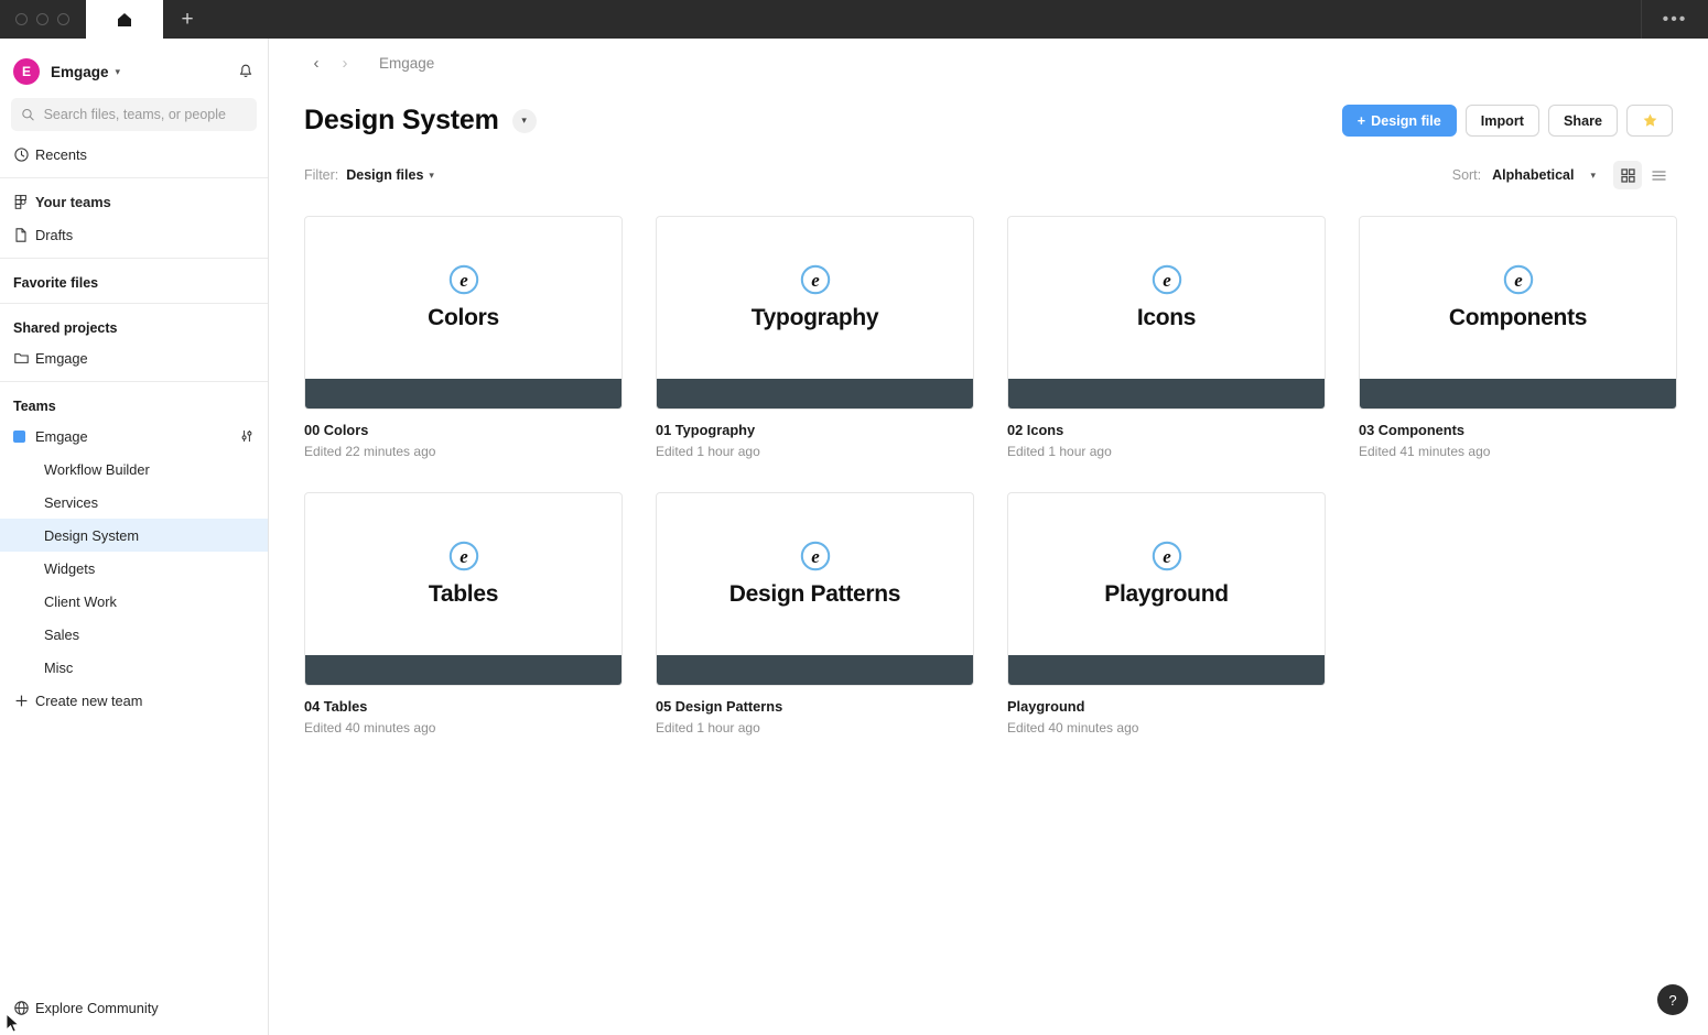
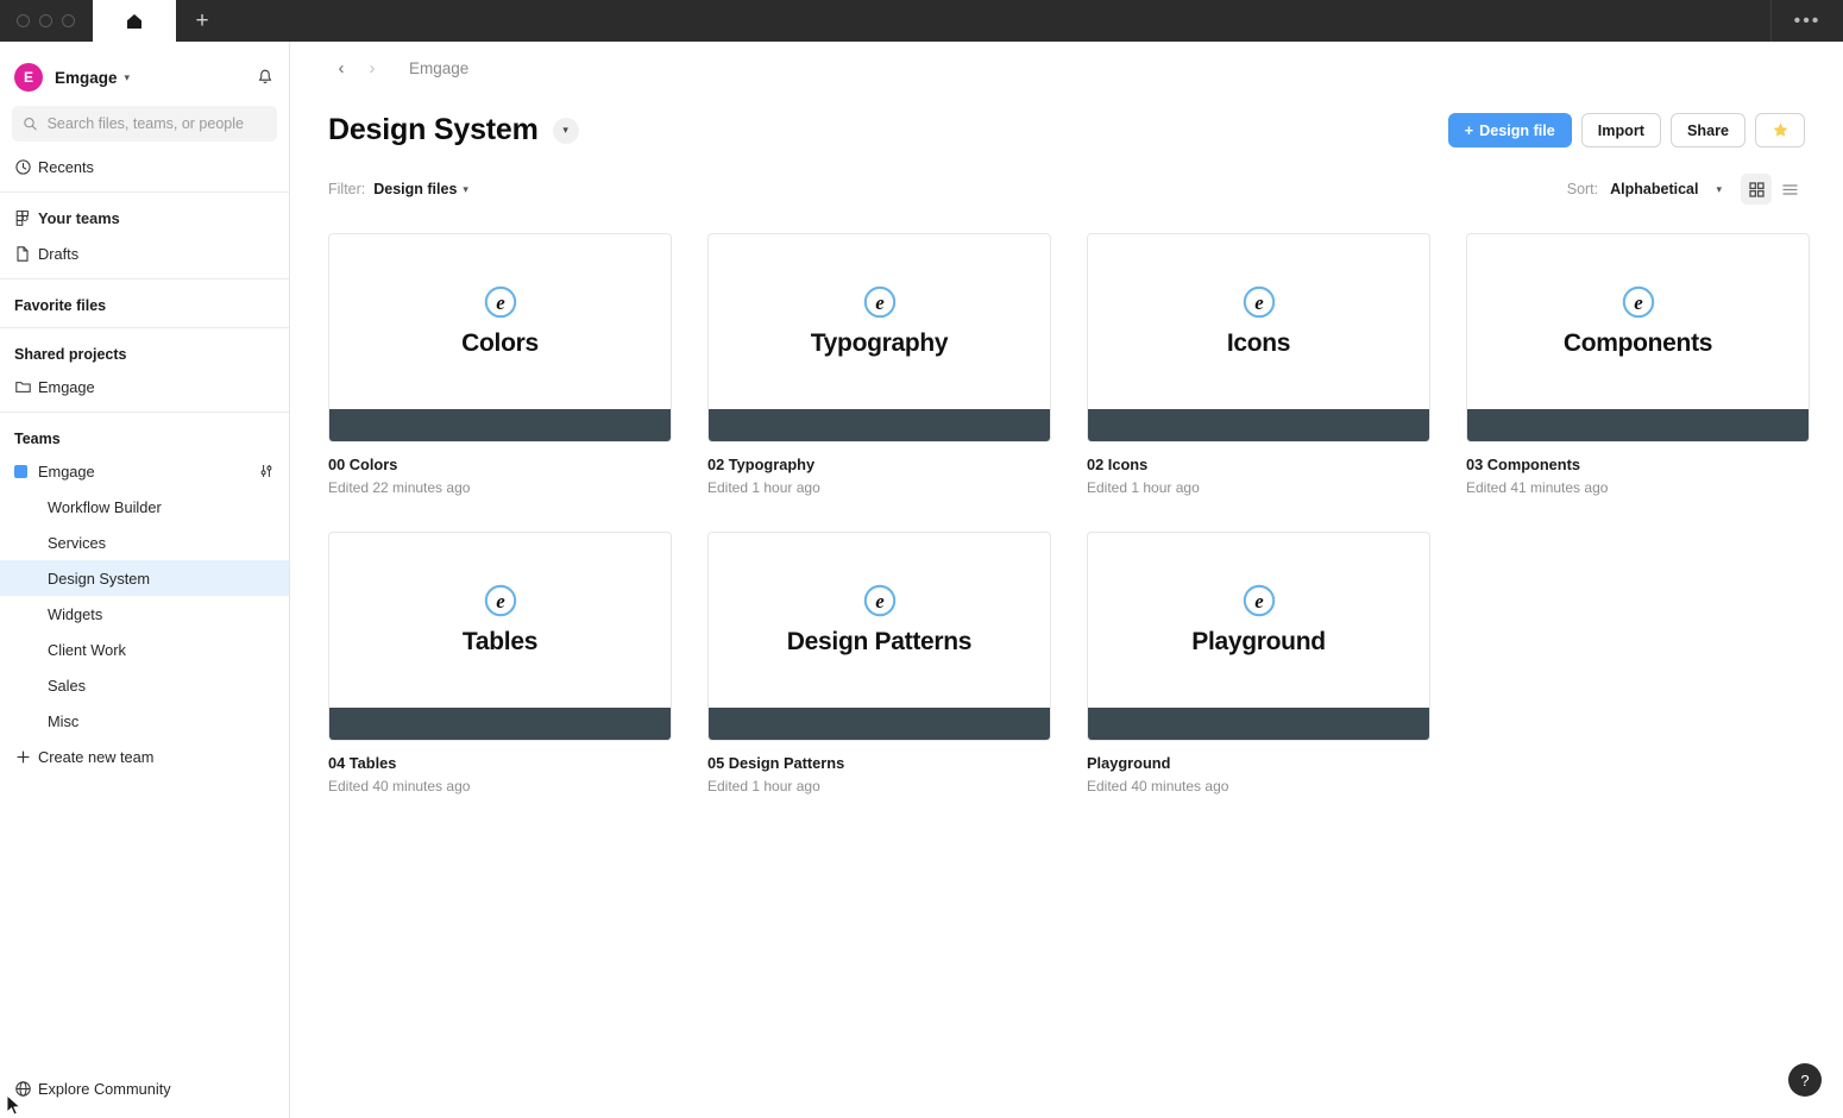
  +
  •••
  E
  Emgage
  ▾
  Search files, teams, or people
  Recents
  Your teams
  Drafts
  Favorite files
  Shared projects
  Emgage
  Teams
  Emgage
  Workflow Builder
  Services
  Design System
  Widgets
  Client Work
  Sales
  Misc
  Create new team
  Explore Community
  ‹
  ›
  Emgage
  Design System
  ▾
  +
  Design file
  Import
  Share
  Filter:
  Design files
  ▾
  Sort:
  Alphabetical
  ▾
  e
  Colors
  00 Colors
  Edited 22 minutes ago
  e
  Typography
- 01 Typography
+ 02 Typography
  Edited 1 hour ago
  e
  Icons
  02 Icons
  Edited 1 hour ago
  e
  Components
  03 Components
  Edited 41 minutes ago
  e
  Tables
  04 Tables
  Edited 40 minutes ago
  e
  Design Patterns
  05 Design Patterns
  Edited 1 hour ago
  e
  Playground
  Playground
  Edited 40 minutes ago
  ?
